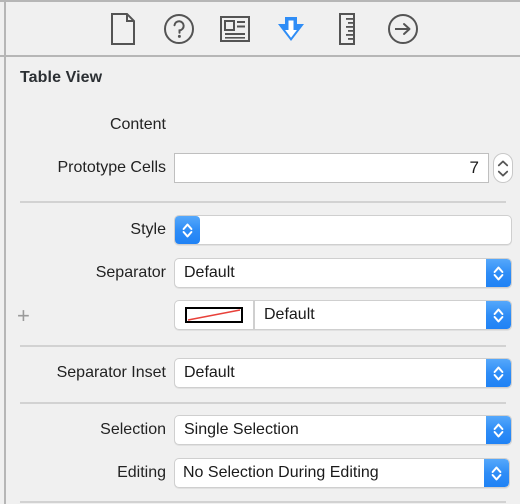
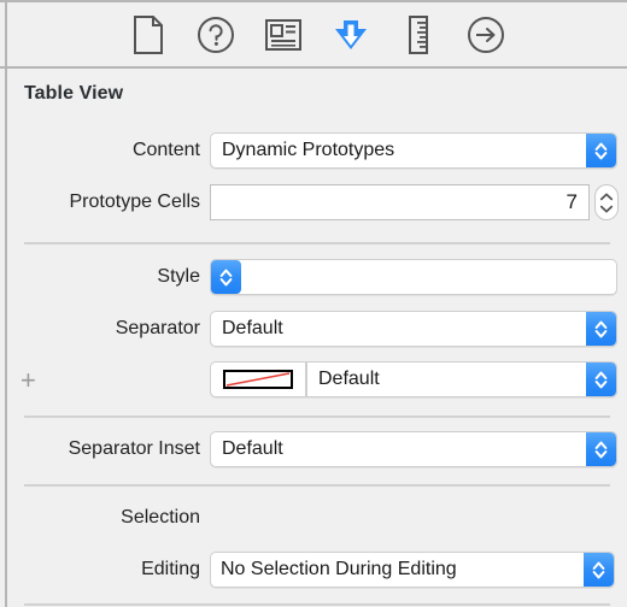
  Table View
  Content
+ Dynamic Prototypes
  Prototype Cells
  7
  Style
  Separator
  Default
  +
  Default
  Separator Inset
  Default
  Selection
- Single Selection
  Editing
  No Selection During Editing
